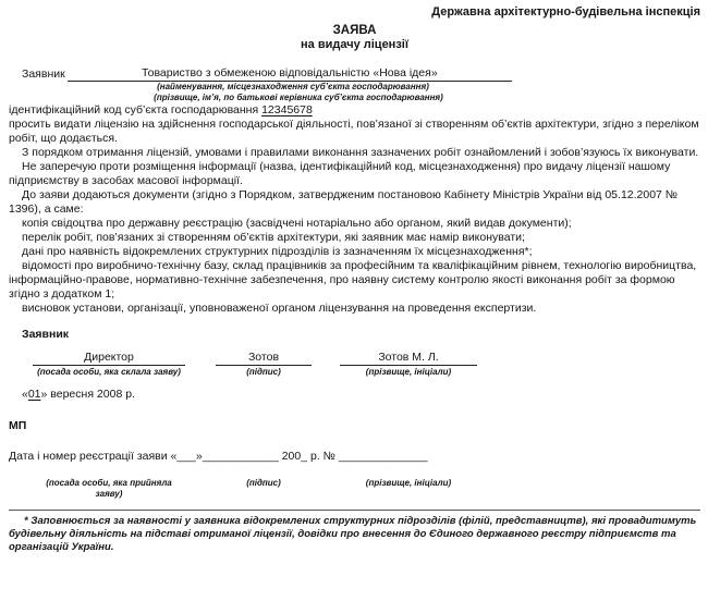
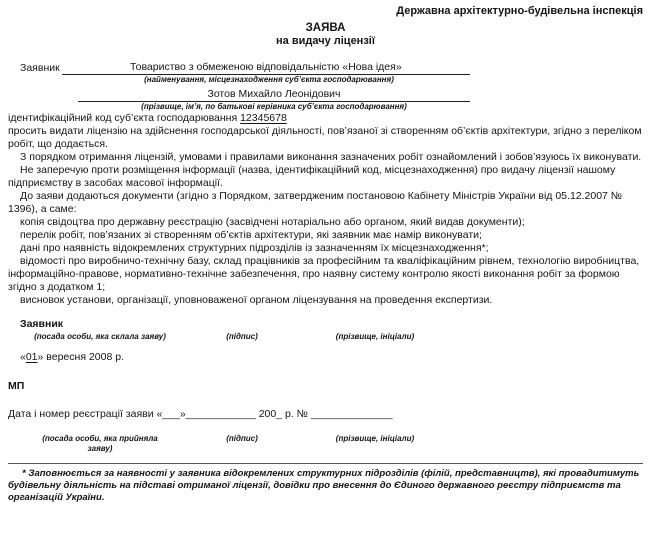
  Державна архітектурно-будівельна інспекція
  ЗАЯВА
  на видачу ліцензії
  Заявник
  Товариство з обмеженою відповідальністю «Нова ідея»
  (найменування, місцезнаходження суб’єкта господарювання)
+ Зотов Михайло Леонідович
  (прізвище, ім’я, по батькові керівника суб’єкта господарювання)
  ідентифікаційний код суб’єкта господарювання 12345678
  просить видати ліцензію на здійснення господарської діяльності, пов’язаної зі створенням об’єктів архітектури, згідно з переліком робіт, що додається.
  З порядком отримання ліцензій, умовами і правилами виконання зазначених робіт ознайомлений і зобов’язуюсь їх виконувати.
  Не заперечую проти розміщення інформації (назва, ідентифікаційний код, місцезнаходження) про видачу ліцензії нашому підприємству в засобах масової інформації.
  До заяви додаються документи (згідно з Порядком, затвердженим постановою Кабінету Міністрів України від 05.12.2007 № 1396), а саме:
  копія свідоцтва про державну реєстрацію (засвідчені нотаріально або органом, який видав документи);
  перелік робіт, пов’язаних зі створенням об’єктів архітектури, які заявник має намір виконувати;
  дані про наявність відокремлених структурних підрозділів із зазначенням їх місцезнаходження*;
  відомості про виробничо-технічну базу, склад працівників за професійним та кваліфікаційним рівнем, технологію виробництва, інформаційно-правове, нормативно-технічне забезпечення, про наявну систему контролю якості виконання робіт за формою згідно з додатком 1;
  висновок установи, організації, уповноваженої органом ліцензування на проведення експертизи.
  Заявник
- Директор
- Зотов
- Зотов М. Л.
  (посада особи, яка склала заяву)
  (підпис)
  (прізвище, ініціали)
  «01» вересня 2008 р.
  МП
  Дата і номер реєстрації заяви «___»____________ 200_ р. № ______________
  (посада особи, яка прийняла заяву)
  (підпис)
  (прізвище, ініціали)
  * Заповнюється за наявності у заявника відокремлених структурних підрозділів (філій, представництв), які провадитимуть будівельну діяльність на підставі отриманої ліцензії, довідки про внесення до Єдиного державного реєстру підприємств та організацій України.
